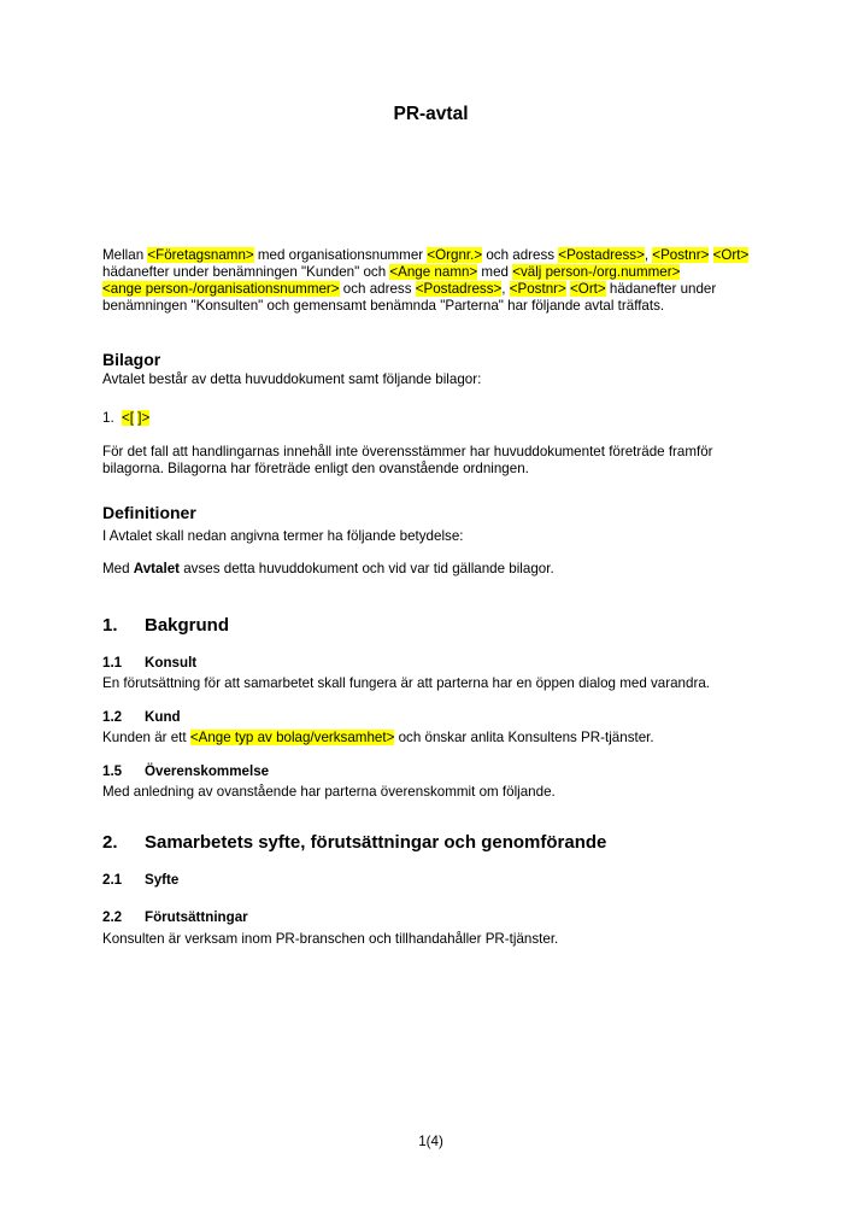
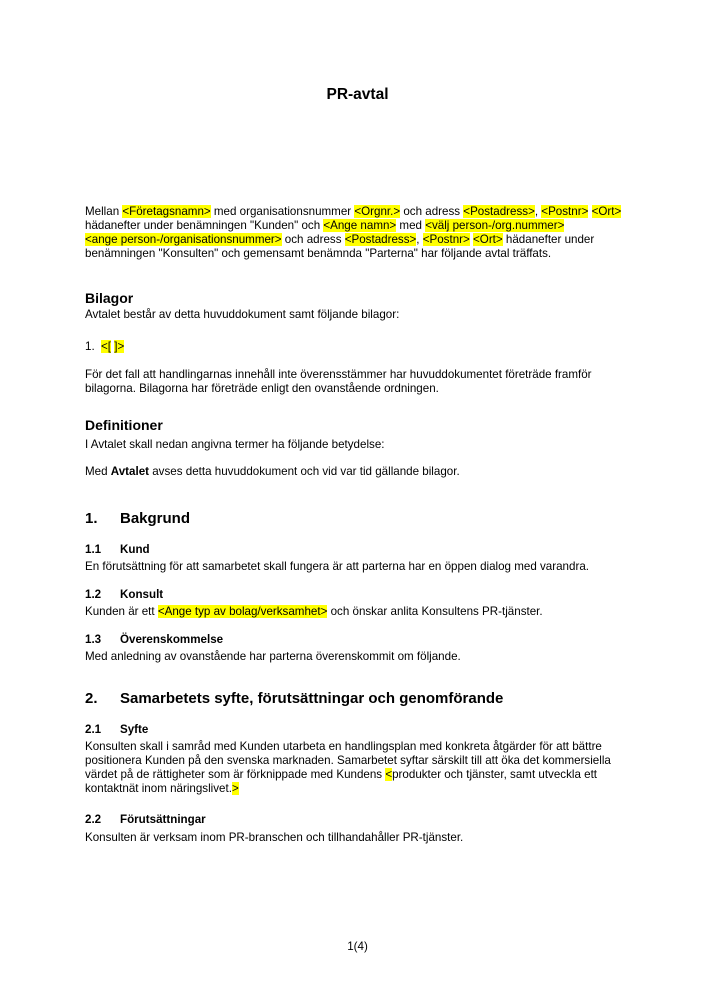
  PR-avtal
  Mellan <Företagsnamn> med organisationsnummer <Orgnr.> och adress <Postadress>, <Postnr> <Ort> hädanefter under benämningen "Kunden" och <Ange namn> med <välj person-/org.nummer> <ange person-/organisationsnummer> och adress <Postadress>, <Postnr> <Ort> hädanefter under benämningen "Konsulten" och gemensamt benämnda "Parterna" har följande avtal träffats.
  Bilagor
  Avtalet består av detta huvuddokument samt följande bilagor:
  1. <[ ]>
  För det fall att handlingarnas innehåll inte överensstämmer har huvuddokumentet företräde framför bilagorna. Bilagorna har företräde enligt den ovanstående ordningen.
  Definitioner
  I Avtalet skall nedan angivna termer ha följande betydelse:
  Med Avtalet avses detta huvuddokument och vid var tid gällande bilagor.
  1. Bakgrund
- 1.1 Konsult
+ 1.1 Kund
  En förutsättning för att samarbetet skall fungera är att parterna har en öppen dialog med varandra.
- 1.2 Kund
+ 1.2 Konsult
  Kunden är ett <Ange typ av bolag/verksamhet> och önskar anlita Konsultens PR-tjänster.
- 1.5 Överenskommelse
+ 1.3 Överenskommelse
  Med anledning av ovanstående har parterna överenskommit om följande.
  2. Samarbetets syfte, förutsättningar och genomförande
  2.1 Syfte
+ Konsulten skall i samråd med Kunden utarbeta en handlingsplan med konkreta åtgärder för att bättre positionera Kunden på den svenska marknaden. Samarbetet syftar särskilt till att öka det kommersiella värdet på de rättigheter som är förknippade med Kundens <produkter och tjänster, samt utveckla ett kontaktnät inom näringslivet.>
  2.2 Förutsättningar
  Konsulten är verksam inom PR-branschen och tillhandahåller PR-tjänster.
  1(4)
